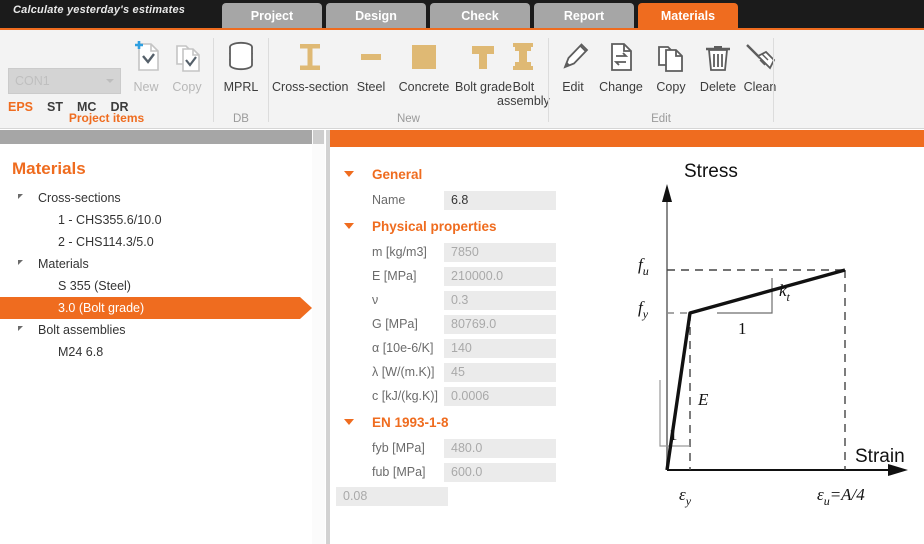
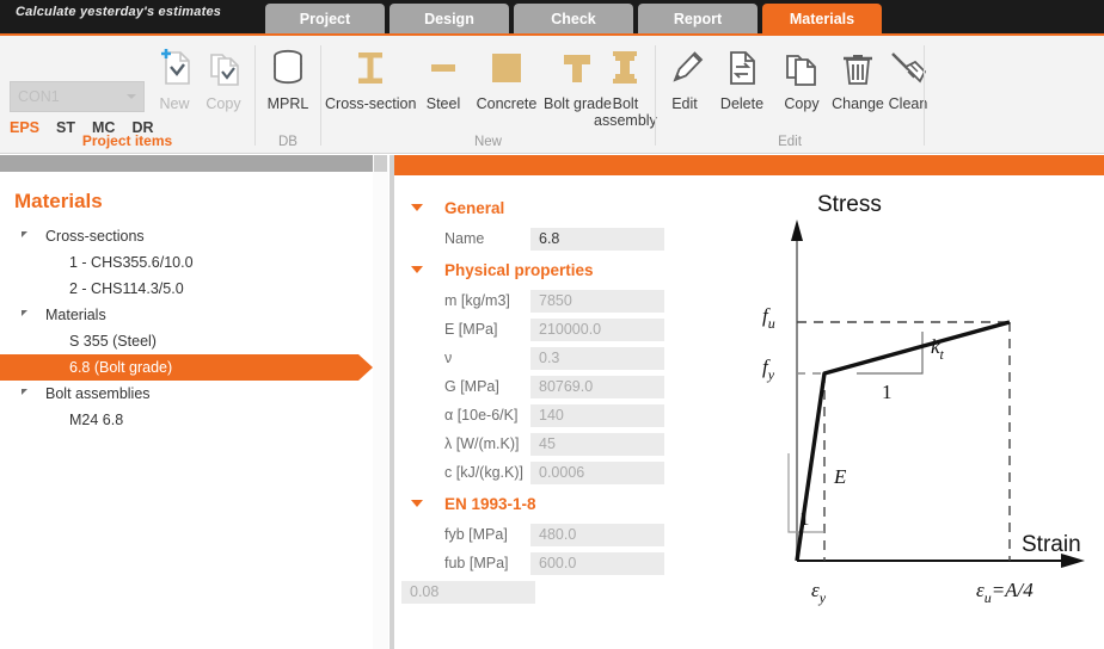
  Calculate yesterday's estimates
  Project
  Design
  Check
  Report
  Materials
  EPS
  ST
  MC
  DR
  New
  Copy
  Project items
  MPRL
  DB
  Cross-section
  Steel
  Concrete
  Bolt grade
  Bolt assembly
  New
  Edit
- Change
+ Delete
  Copy
- Delete
+ Change
  Clea
  Edit
  Materials
  Cross-sections
  1 - CHS355.6/10.0
  2 - CHS114.3/5.0
  Materials
  S 355 (Steel)
- 3.0 (Bolt grade)
+ 6.8 (Bolt grade)
  Bolt assemblies
  M24 6.8
  General
  Name
  6.8
  Physical properties
  m [kg/m3]
  7850
  E [MPa]
  210000.0
  ν
  0.3
  G [MPa]
  80769.0
  α [10e-6/K]
  140
  λ [W/(m.K)]
  45
  c [kJ/(kg.K)]
  0.0006
  EN 1993-1-8
  fyb [MPa]
  480.0
  fub [MPa]
  600.0
  0.08
  Stress
  Strain
  fu
  fy
  εy
  εu=A/4
  E
  1
  kt
  1
